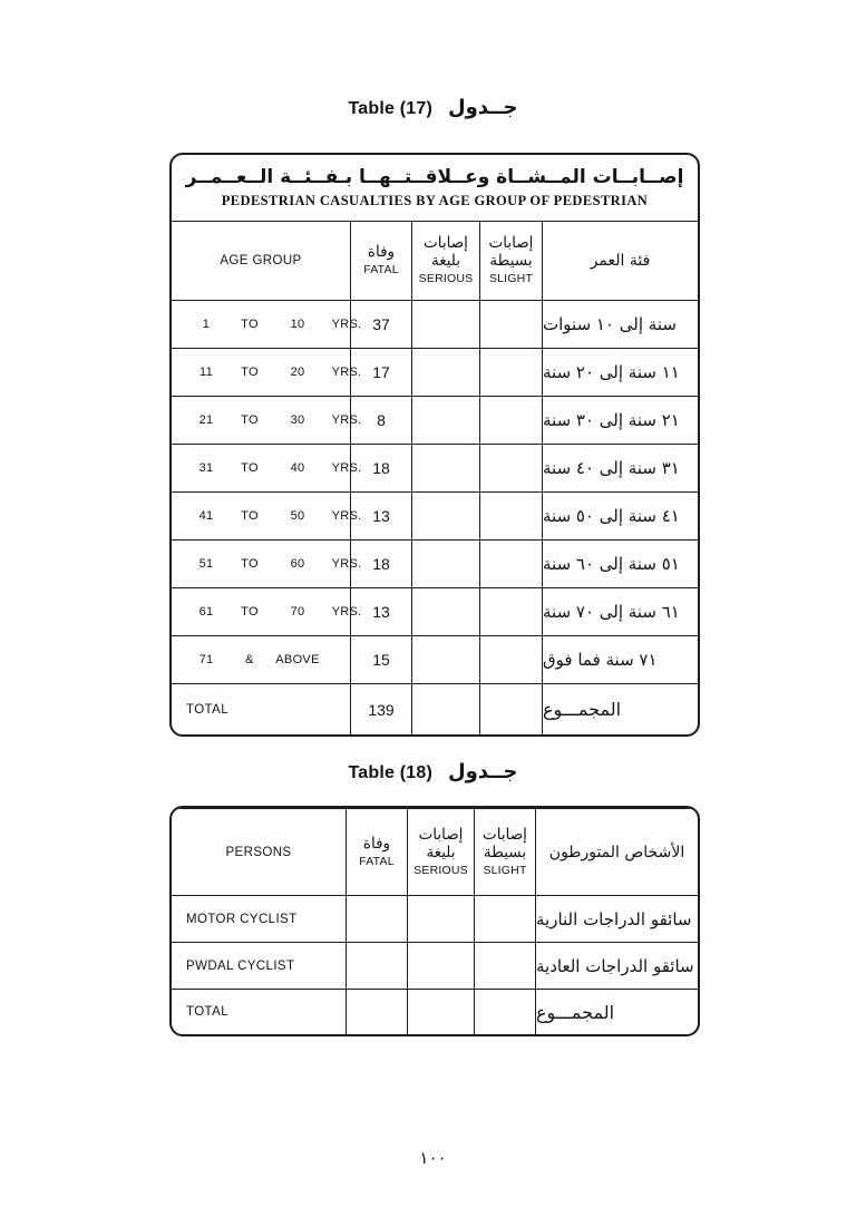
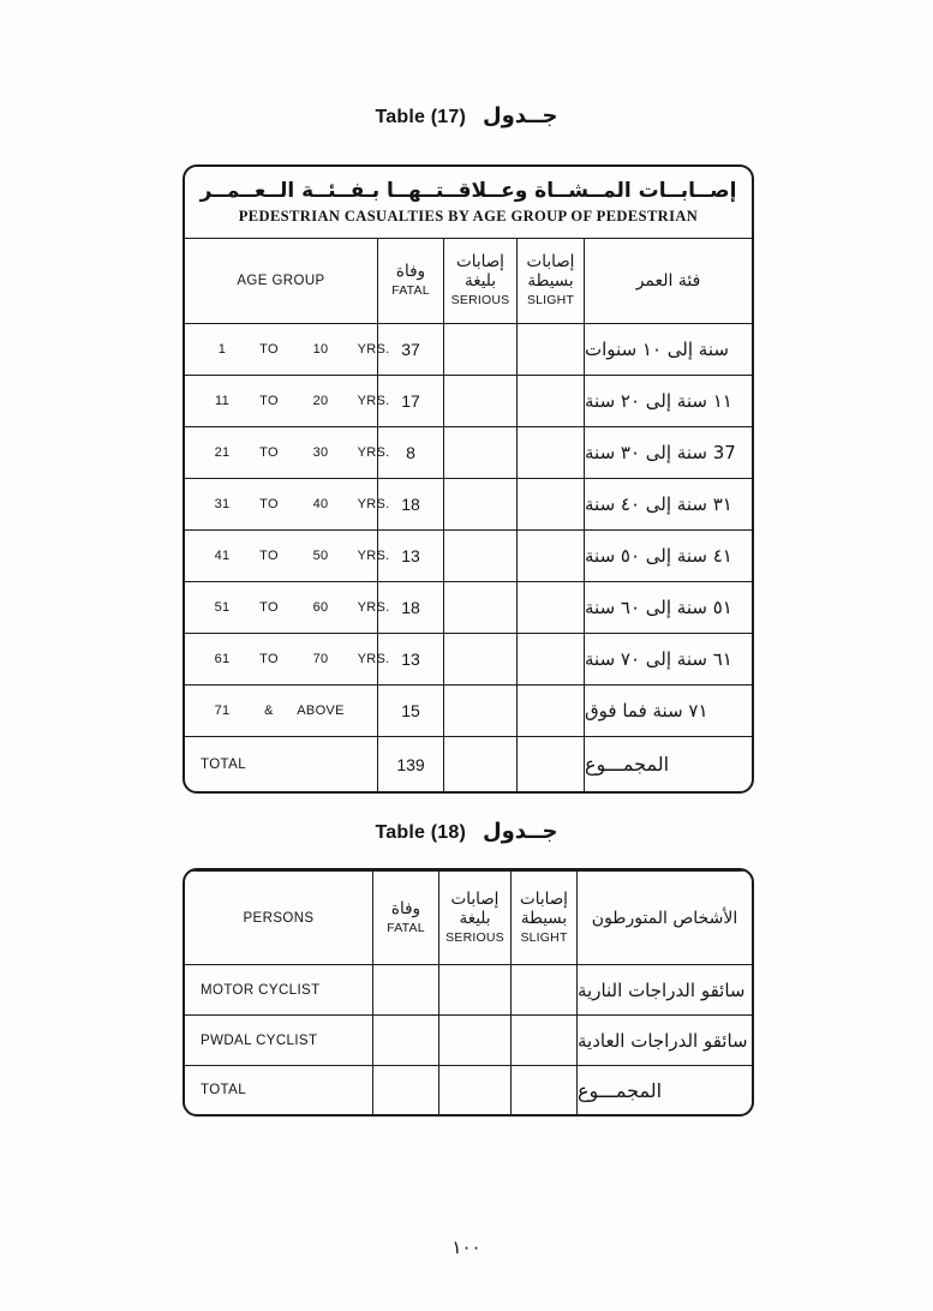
  Table (17)
  جــدول
  إصــابــات المــشــاة وعــلاقــتــهــا بـفــئــة الــعــمــر
  PEDESTRIAN CASUALTIES BY AGE GROUP OF PEDESTRIAN
  AGE GROUP
  وفاة
  FATAL
  إصابات
  بليغة
  SERIOUS
  إصابات
  بسيطة
  SLIGHT
  فئة العمر
  1
  TO
  10
  YRS.
  37
  سنة إلى ١٠ سنوات
  11
  TO
  20
  YRS.
  17
  ١١ سنة إلى ٢٠ سنة
  21
  TO
  30
  YRS.
  8
- ٢١ سنة إلى ٣٠ سنة
+ 37 سنة إلى ٣٠ سنة
  31
  TO
  40
  YRS.
  18
  ٣١ سنة إلى ٤٠ سنة
  41
  TO
  50
  YRS.
  13
  ٤١ سنة إلى ٥٠ سنة
  51
  TO
  60
  YRS.
  18
  ٥١ سنة إلى ٦٠ سنة
  61
  TO
  70
  YRS.
  13
  ٦١ سنة إلى ٧٠ سنة
  71
  &
  ABOVE
  15
  ٧١ سنة فما فوق
  TOTAL
  139
  المجمـــوع
  Table (18)
  جــدول
  PERSONS
  وفاة
  FATAL
  إصابات
  بليغة
  SERIOUS
  إصابات
  بسيطة
  SLIGHT
  الأشخاص المتورطون
  MOTOR CYCLIST
  سائقو الدراجات النارية
  PWDAL CYCLIST
  سائقو الدراجات العادية
  TOTAL
  المجمـــوع
  ١٠٠
